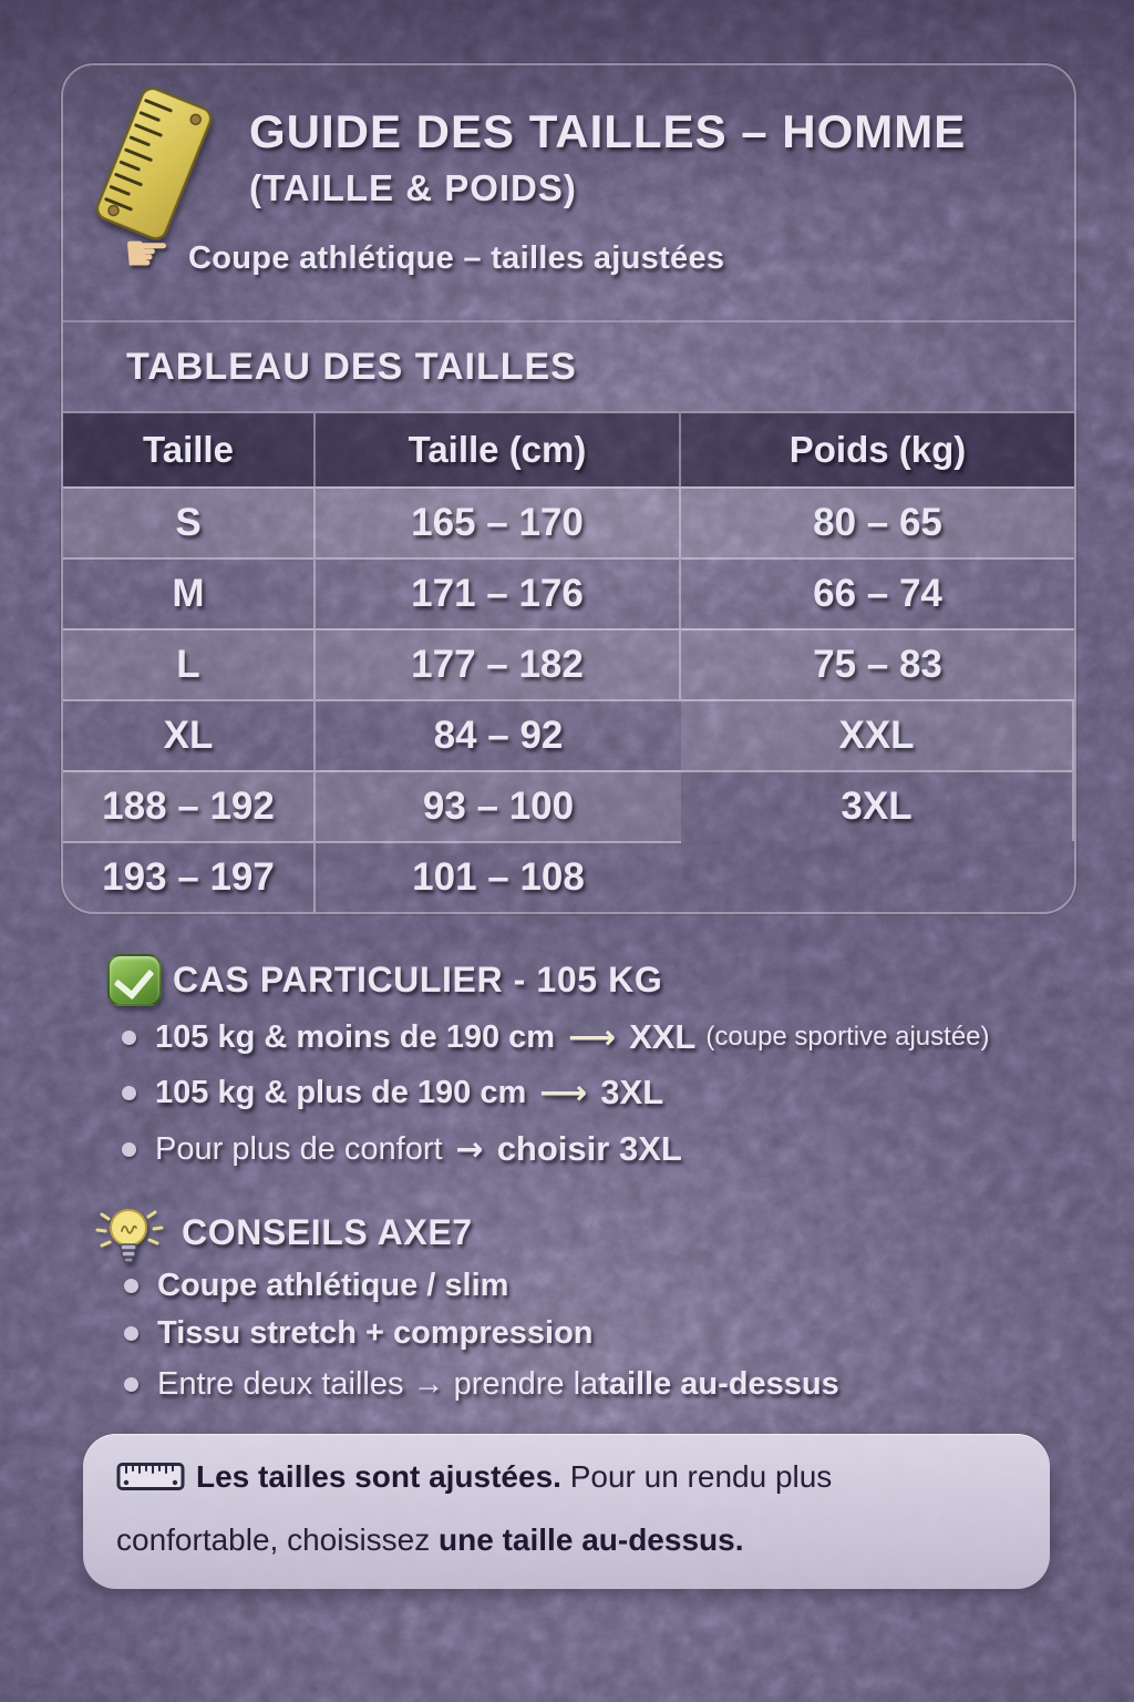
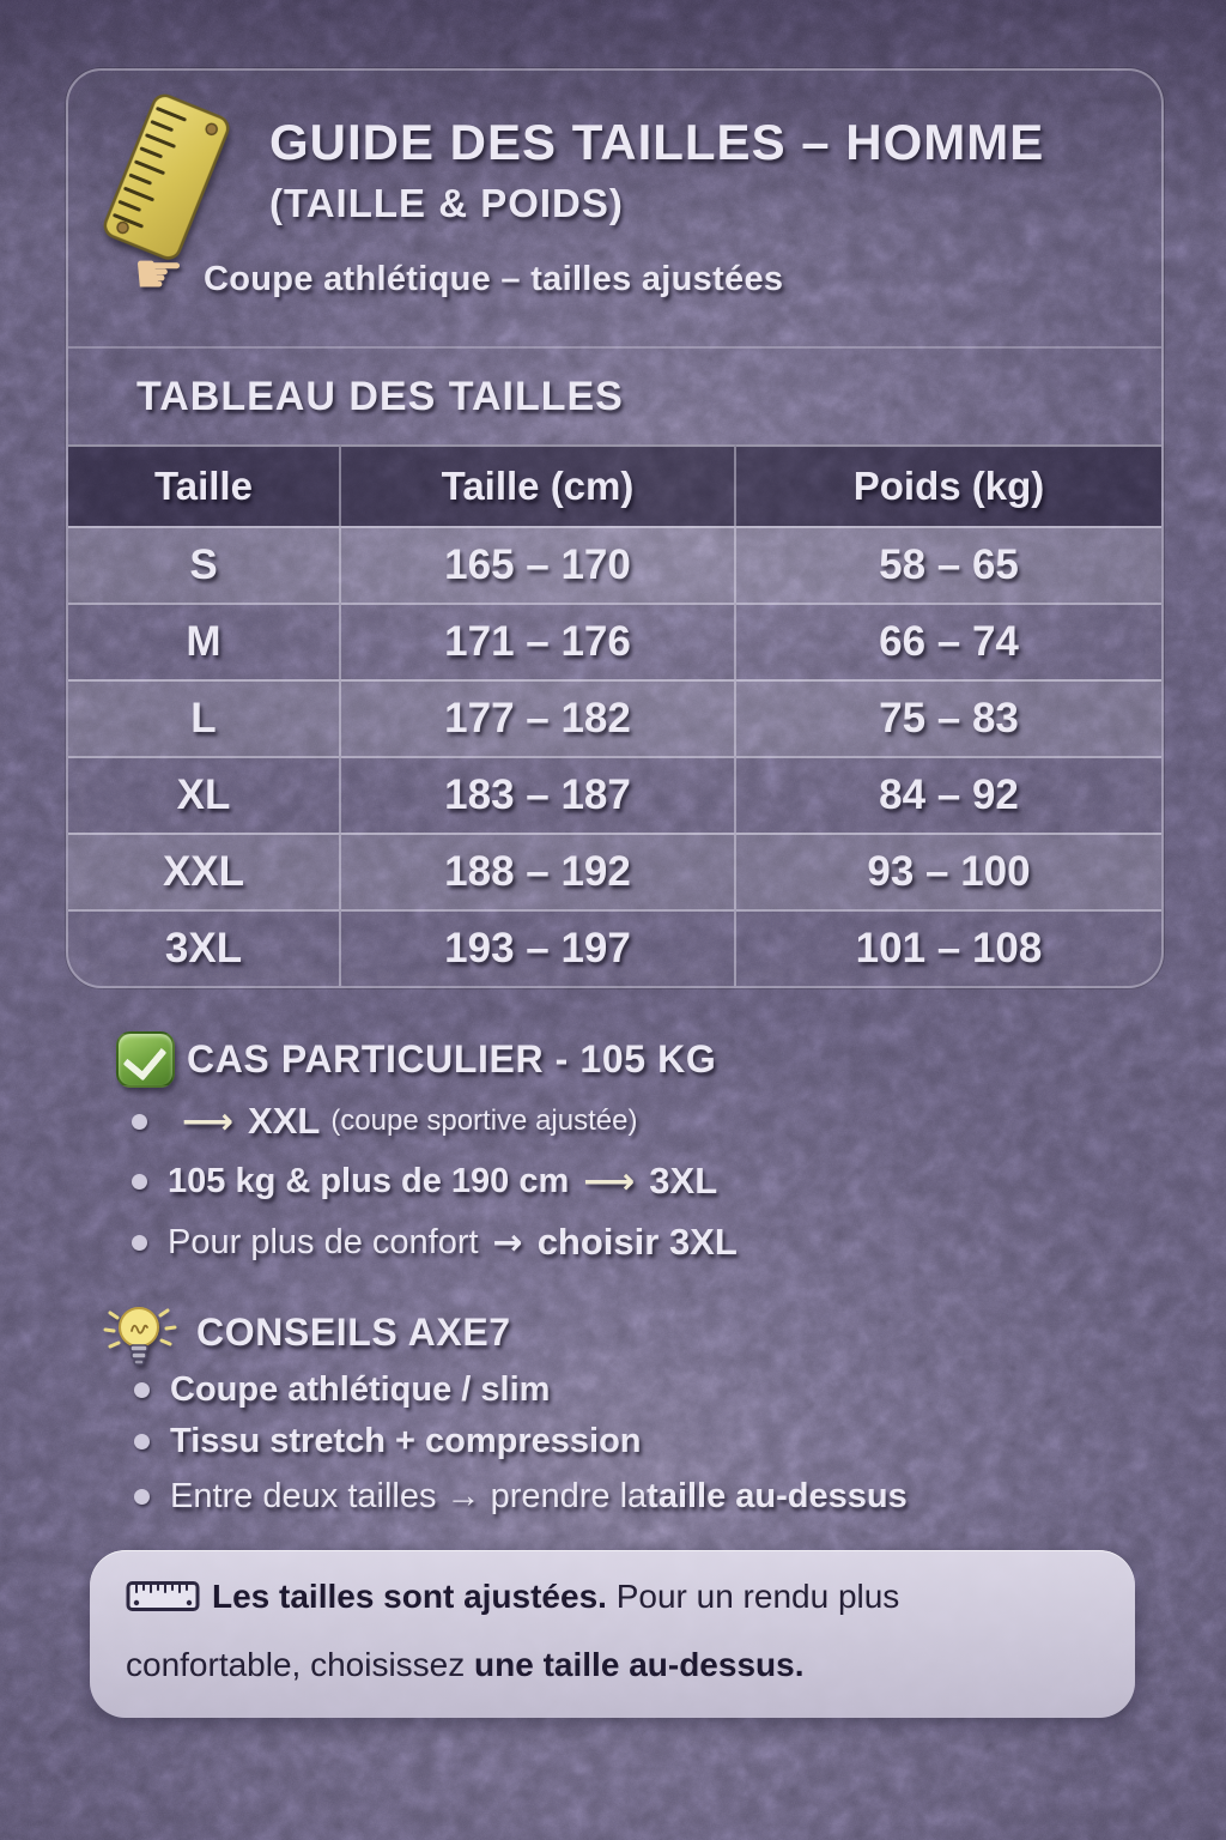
  GUIDE DES TAILLES – HOMME
  (TAILLE & POIDS)
  ☛
  Coupe athlétique – tailles ajustées
  TABLEAU DES TAILLES
  Taille
  Taille (cm)
  Poids (kg)
  S
  165 – 170
- 80 – 65
+ 58 – 65
  M
  171 – 176
  66 – 74
  L
  177 – 182
  75 – 83
  XL
+ 183 – 187
  84 – 92
  XXL
  188 – 192
  93 – 100
  3XL
  193 – 197
  101 – 108
  CAS PARTICULIER - 105 KG
- 105 kg & moins de 190 cm
  ⟶
  XXL
  (coupe sportive ajustée)
  105 kg & plus de 190 cm
  ⟶
  3XL
  Pour plus de confort
  →
  choisir 3XL
  CONSEILS AXE7
  Coupe athlétique / slim
  Tissu stretch + compression
  Entre deux tailles → prendre la
  taille au-dessus
  Les tailles sont ajustées. Pour un rendu plus
  confortable, choisissez une taille au-dessus.
